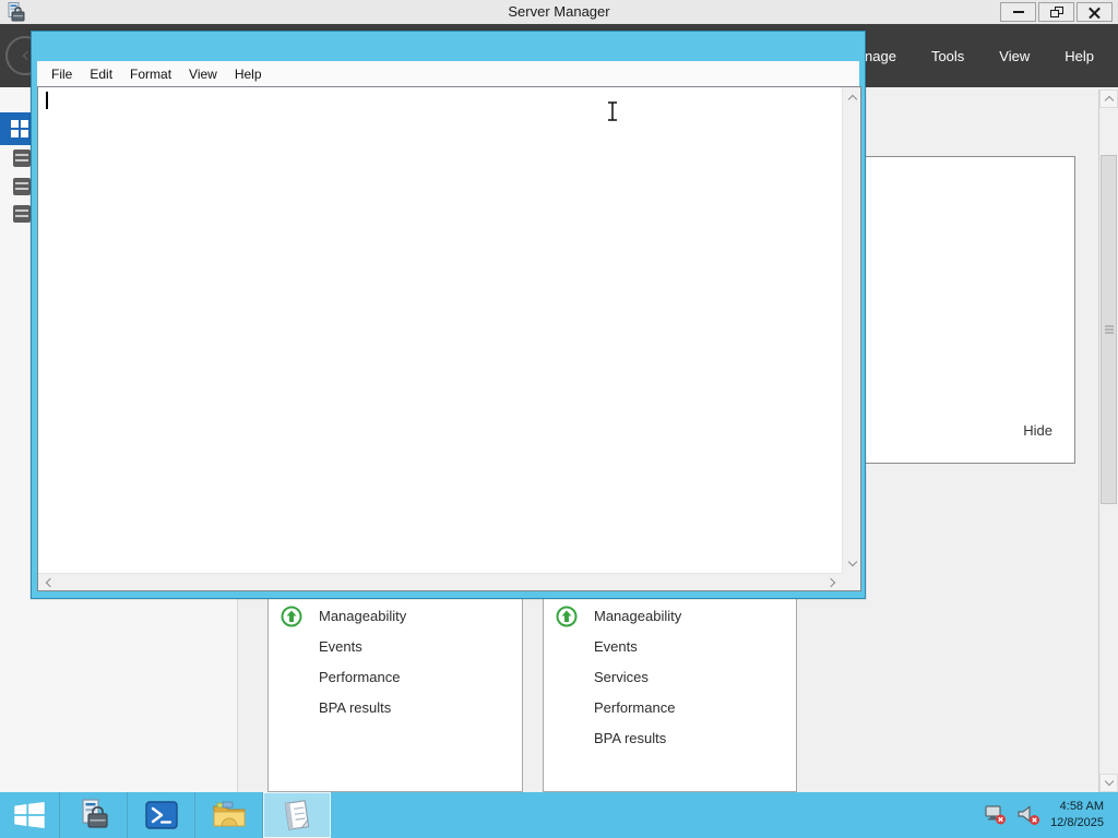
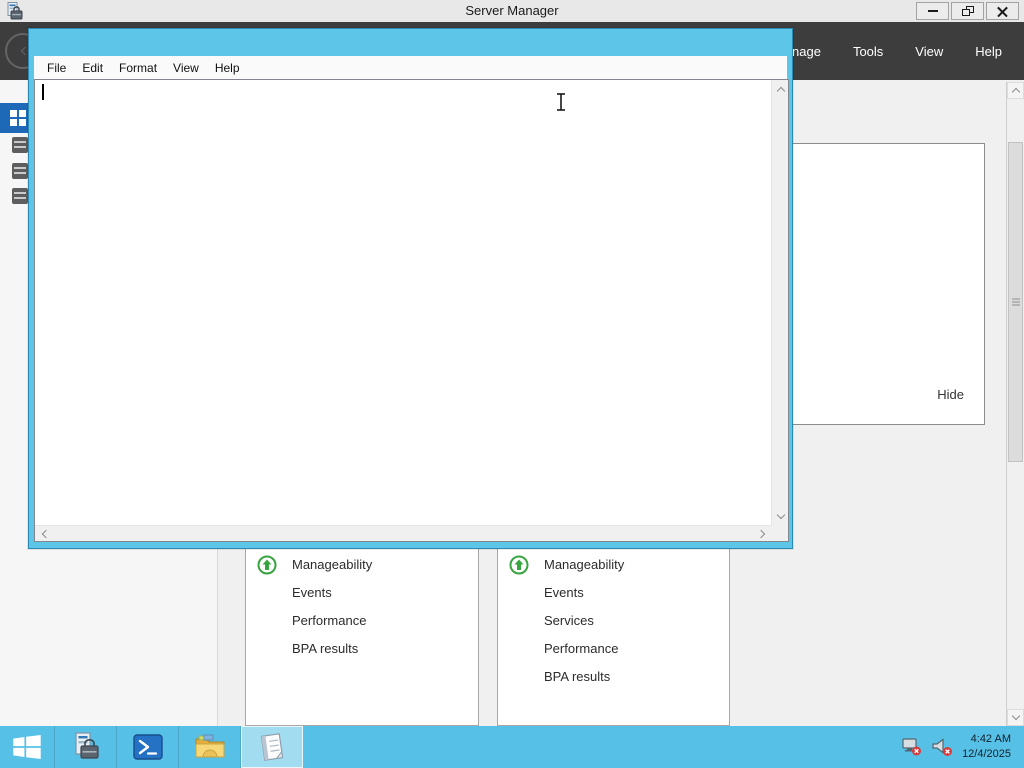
  Server Manager
  Tools
  View
  Help
  Hide
  Manageability
  Events
  Performance
  BPA results
  Manageability
  Events
  Services
  Performance
  BPA results
  File
  Edit
  Format
  View
  Help
- 4:58 AM
+ 4:42 AM
- 12/8/2025
+ 12/4/2025
